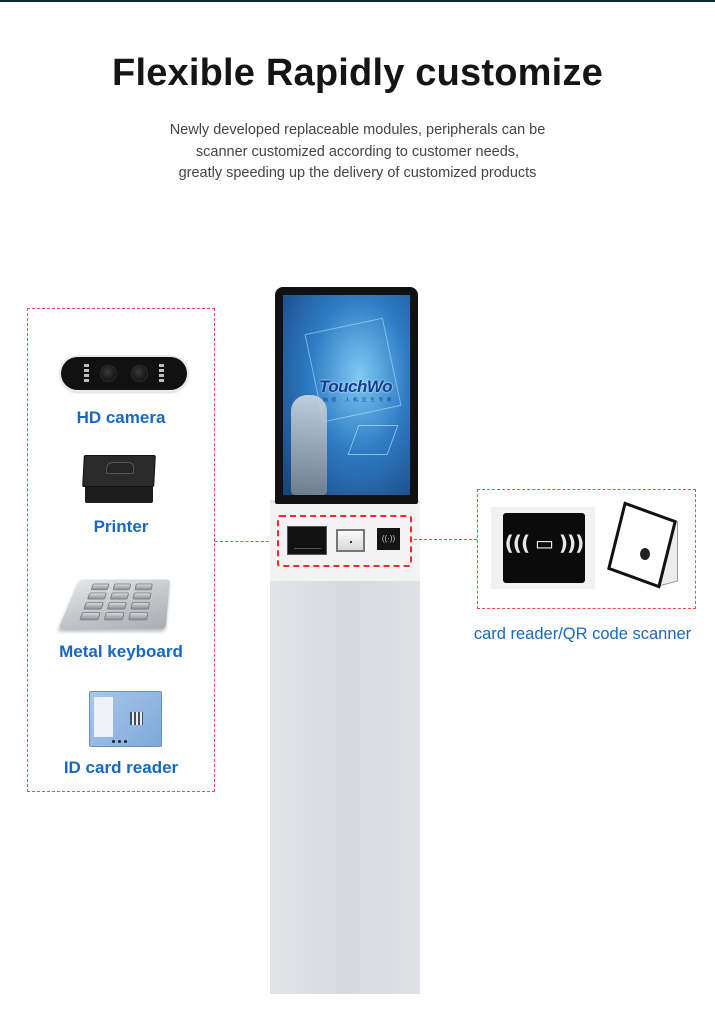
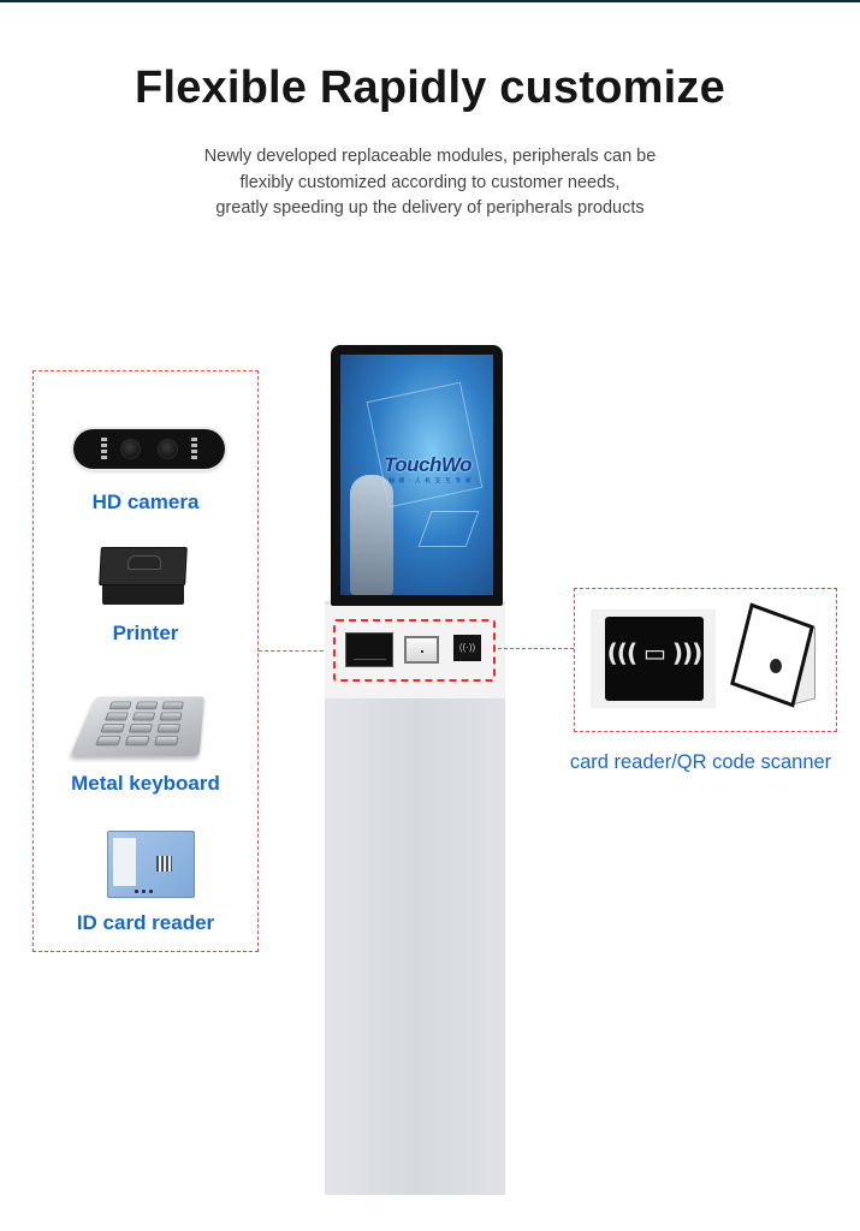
  Flexible Rapidly customize
  Newly developed replaceable modules, peripherals can be
- scanner customized according to customer needs,
+ flexibly customized according to customer needs,
- greatly speeding up the delivery of customized products
+ greatly speeding up the delivery of peripherals products
  HD camera
  Printer
  Metal keyboard
  ID card reader
  TouchWo
  ((·))
  ((( ▭ )))
  card reader/QR code scanner
